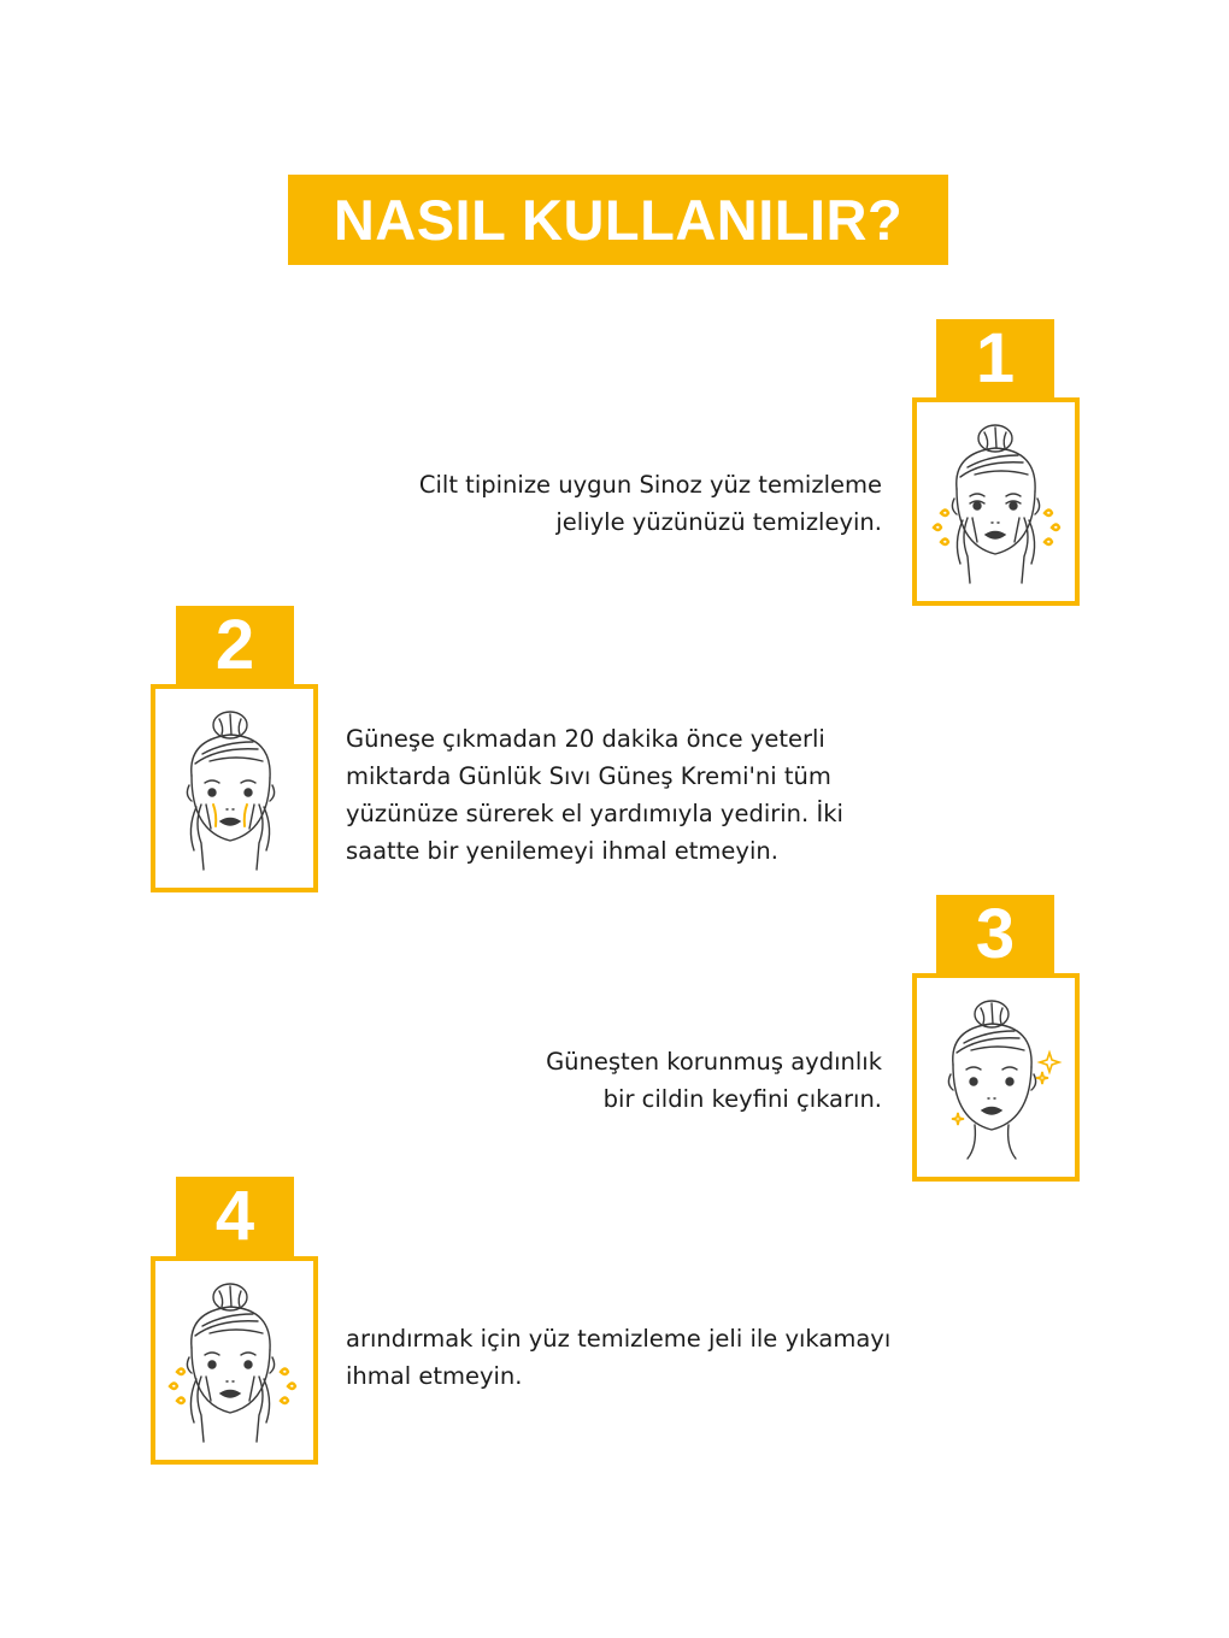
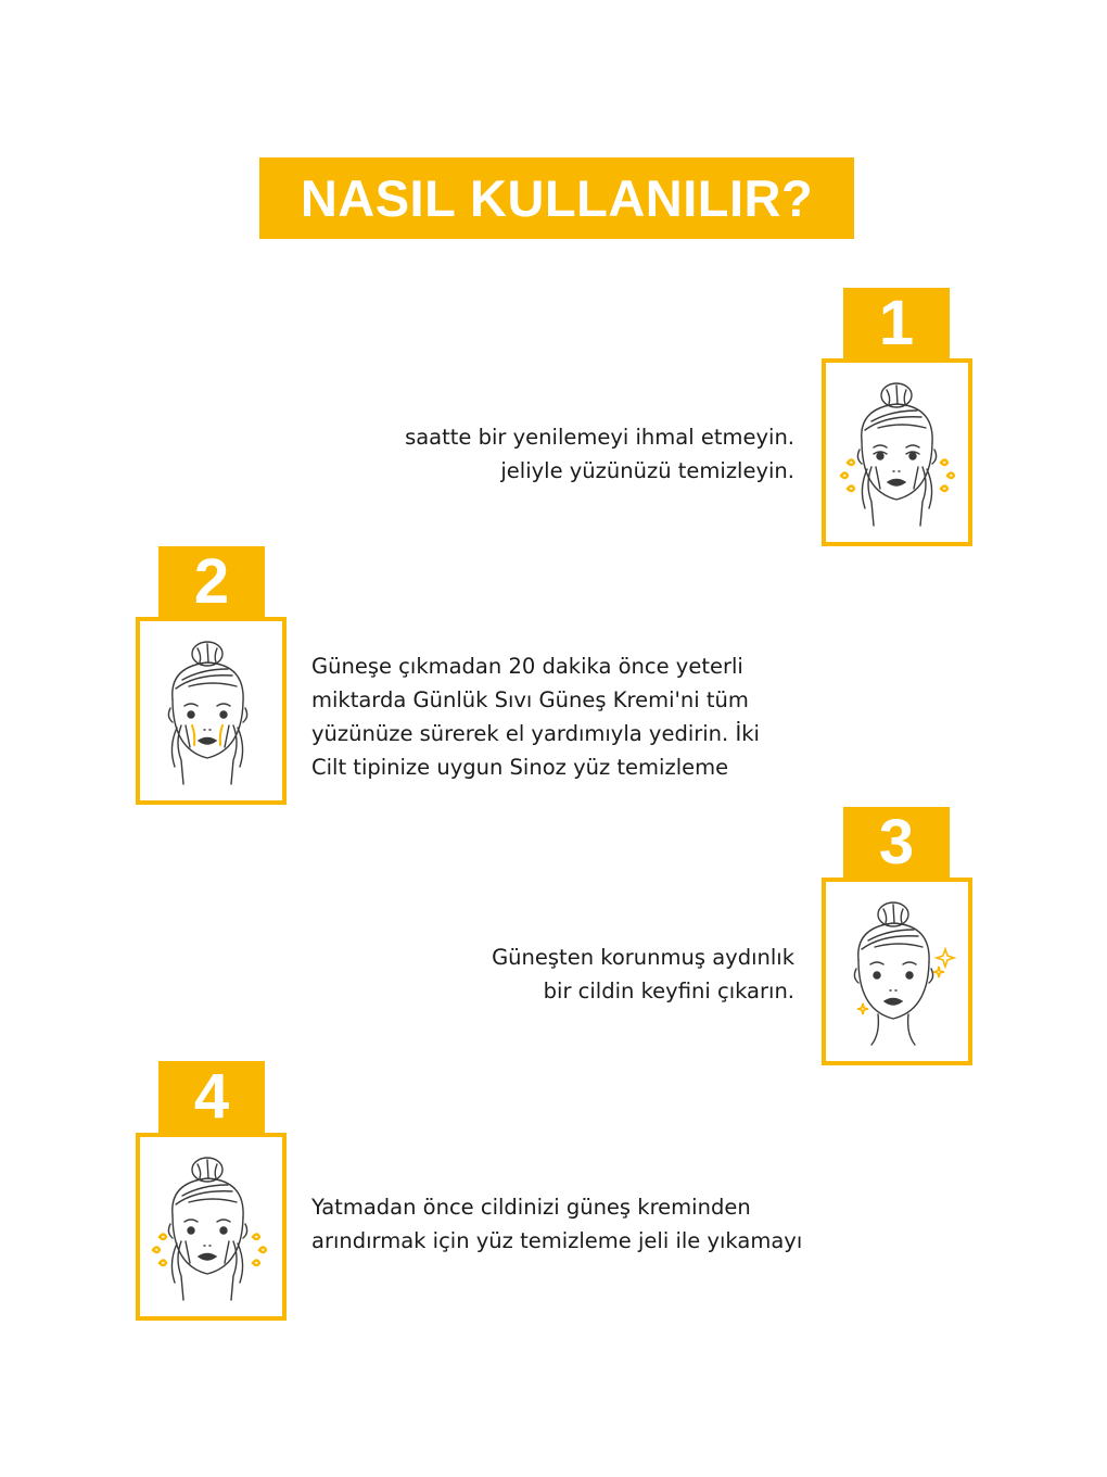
  NASIL KULLANILIR?
  1
- Cilt tipinize uygun Sinoz yüz temizleme
+ saatte bir yenilemeyi ihmal etmeyin.
  jeliyle yüzünüzü temizleyin.
  2
  Güneşe çıkmadan 20 dakika önce yeterli
  miktarda Günlük Sıvı Güneş Kremi'ni tüm
  yüzünüze sürerek el yardımıyla yedirin. İki
- saatte bir yenilemeyi ihmal etmeyin.
+ Cilt tipinize uygun Sinoz yüz temizleme
  3
  Güneşten korunmuş aydınlık
  bir cildin keyfini çıkarın.
  4
+ Yatmadan önce cildinizi güneş kreminden
  arındırmak için yüz temizleme jeli ile yıkamayı
- ihmal etmeyin.
